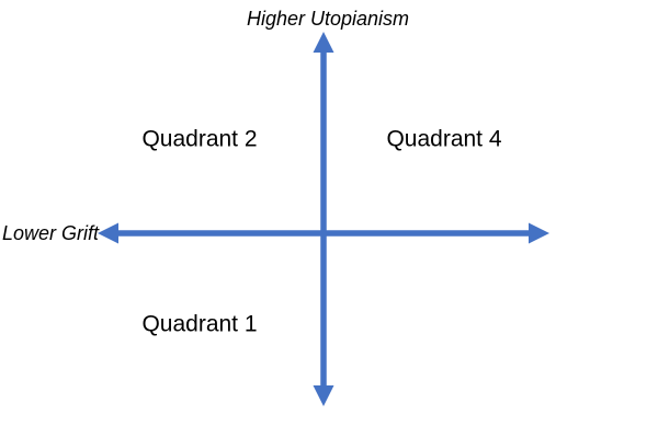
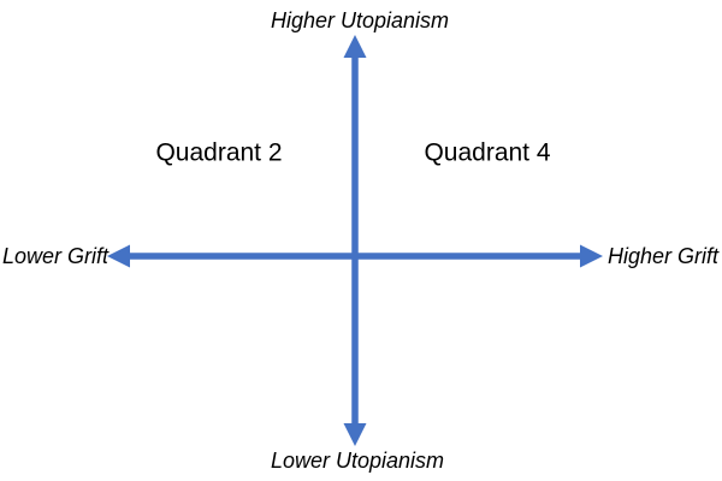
  Higher Utopianism
+ Lower Utopianism
  Lower Grift
+ Higher Grift
  Quadrant 2
  Quadrant 4
- Quadrant 1
